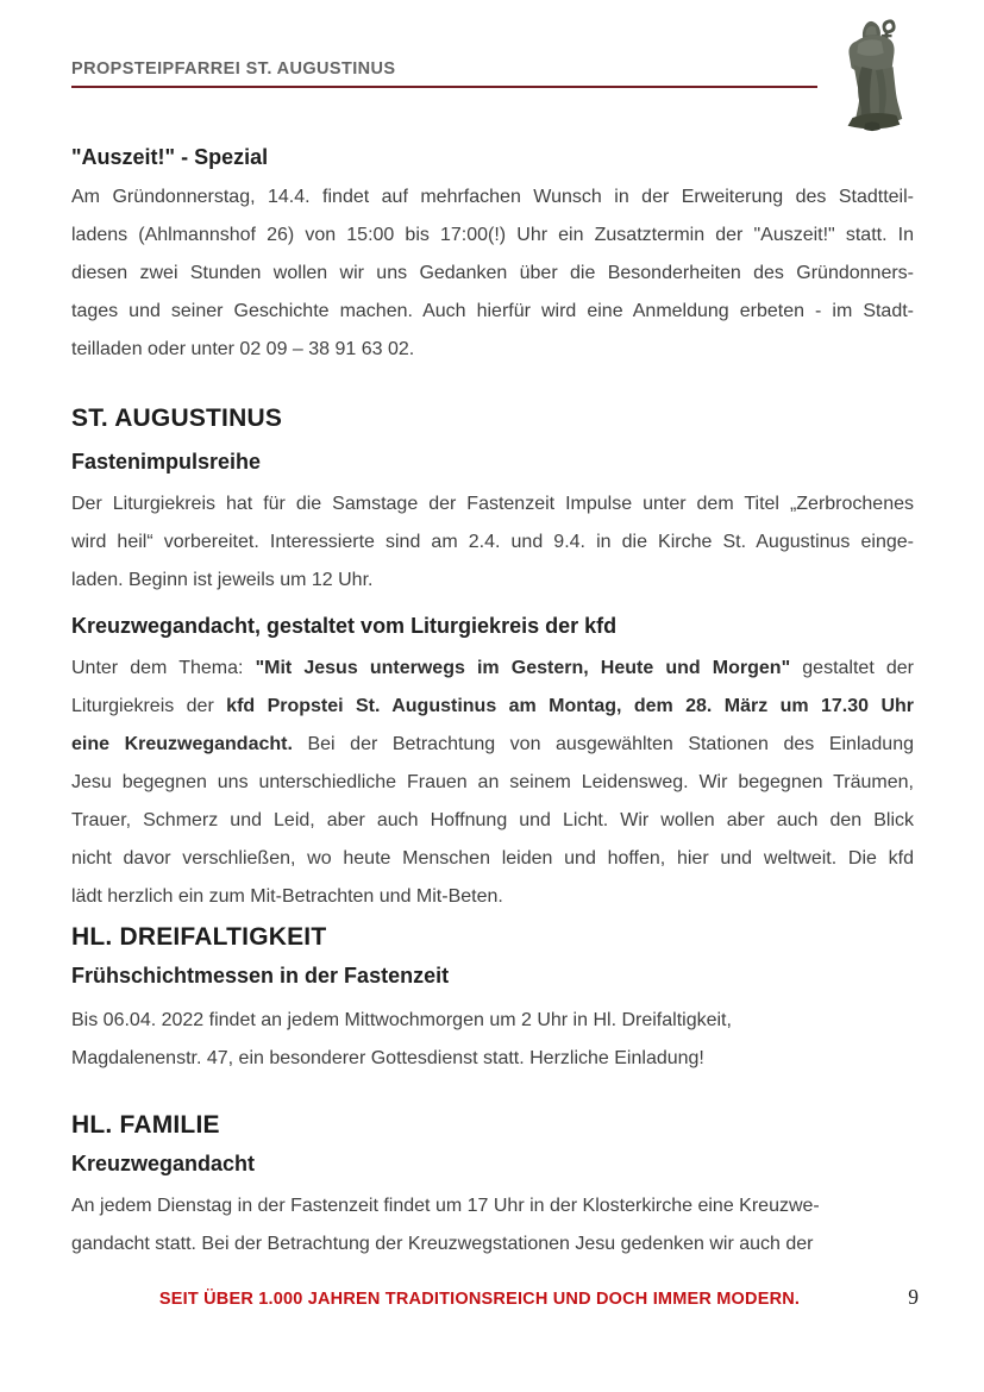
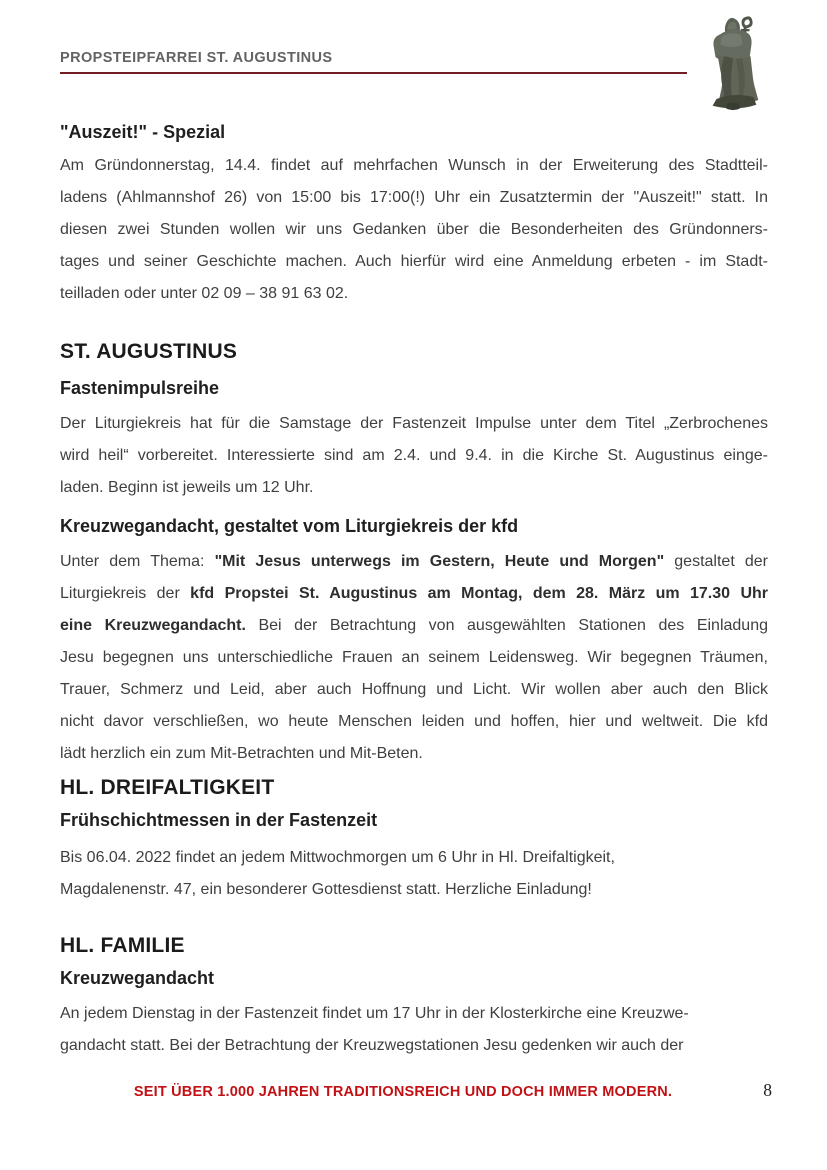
  PROPSTEIPFARREI ST. AUGUSTINUS
  "Auszeit!" - Spezial
  Am Gründonnerstag, 14.4. findet auf mehrfachen Wunsch in der Erweiterung des Stadtteil-
  ladens (Ahlmannshof 26) von 15:00 bis 17:00(!) Uhr ein Zusatztermin der "Auszeit!" statt. In
  diesen zwei Stunden wollen wir uns Gedanken über die Besonderheiten des Gründonners-
  tages und seiner Geschichte machen. Auch hierfür wird eine Anmeldung erbeten - im Stadt-
  teilladen oder unter 02 09 – 38 91 63 02.
  ST. AUGUSTINUS
  Fastenimpulsreihe
  Der Liturgiekreis hat für die Samstage der Fastenzeit Impulse unter dem Titel „Zerbrochenes
  wird heil“ vorbereitet. Interessierte sind am 2.4. und 9.4. in die Kirche St. Augustinus einge-
  laden. Beginn ist jeweils um 12 Uhr.
  Kreuzwegandacht, gestaltet vom Liturgiekreis der kfd
  Unter dem Thema: "Mit Jesus unterwegs im Gestern, Heute und Morgen" gestaltet der
  Liturgiekreis der kfd Propstei St. Augustinus am Montag, dem 28. März um 17.30 Uhr
  eine Kreuzwegandacht. Bei der Betrachtung von ausgewählten Stationen des Einladung
  Jesu begegnen uns unterschiedliche Frauen an seinem Leidensweg. Wir begegnen Träumen,
  Trauer, Schmerz und Leid, aber auch Hoffnung und Licht. Wir wollen aber auch den Blick
  nicht davor verschließen, wo heute Menschen leiden und hoffen, hier und weltweit. Die kfd
  lädt herzlich ein zum Mit-Betrachten und Mit-Beten.
  HL. DREIFALTIGKEIT
  Frühschichtmessen in der Fastenzeit
- Bis 06.04. 2022 findet an jedem Mittwochmorgen um 2 Uhr in Hl. Dreifaltigkeit,
+ Bis 06.04. 2022 findet an jedem Mittwochmorgen um 6 Uhr in Hl. Dreifaltigkeit,
  Magdalenenstr. 47, ein besonderer Gottesdienst statt. Herzliche Einladung!
  HL. FAMILIE
  Kreuzwegandacht
  An jedem Dienstag in der Fastenzeit findet um 17 Uhr in der Klosterkirche eine Kreuzwe-
  gandacht statt. Bei der Betrachtung der Kreuzwegstationen Jesu gedenken wir auch der
  SEIT ÜBER 1.000 JAHREN TRADITIONSREICH UND DOCH IMMER MODERN.
- 9
+ 8
